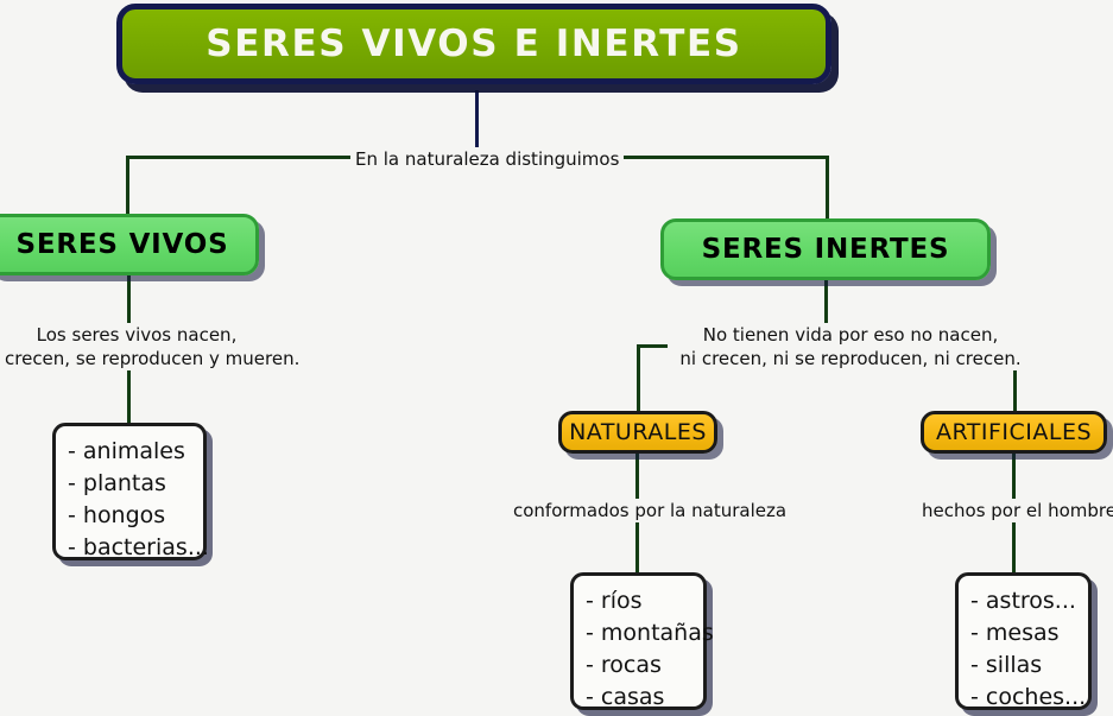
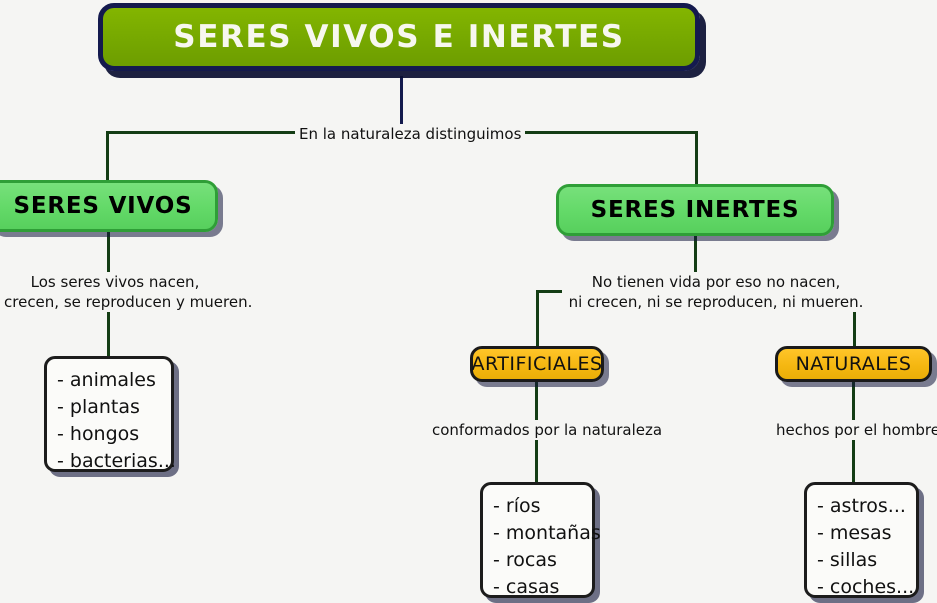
  SERES VIVOS E INERTES
  En la naturaleza distinguimos
  SERES VIVOS
  Los seres vivos nacen,
  crecen, se reproducen y mueren.
  - animales
  - plantas
  - hongos
  - bacterias...
  SERES INERTES
  No tienen vida por eso no nacen,
- ni crecen, ni se reproducen, ni crecen.
+ ni crecen, ni se reproducen, ni mueren.
- NATURALES
+ ARTIFICIALES
  conformados por la naturaleza
  - ríos
  - montañas
  - rocas
  - casas
- ARTIFICIALES
+ NATURALES
  hechos por el hombre
  - astros...
  - mesas
  - sillas
  - coches...
